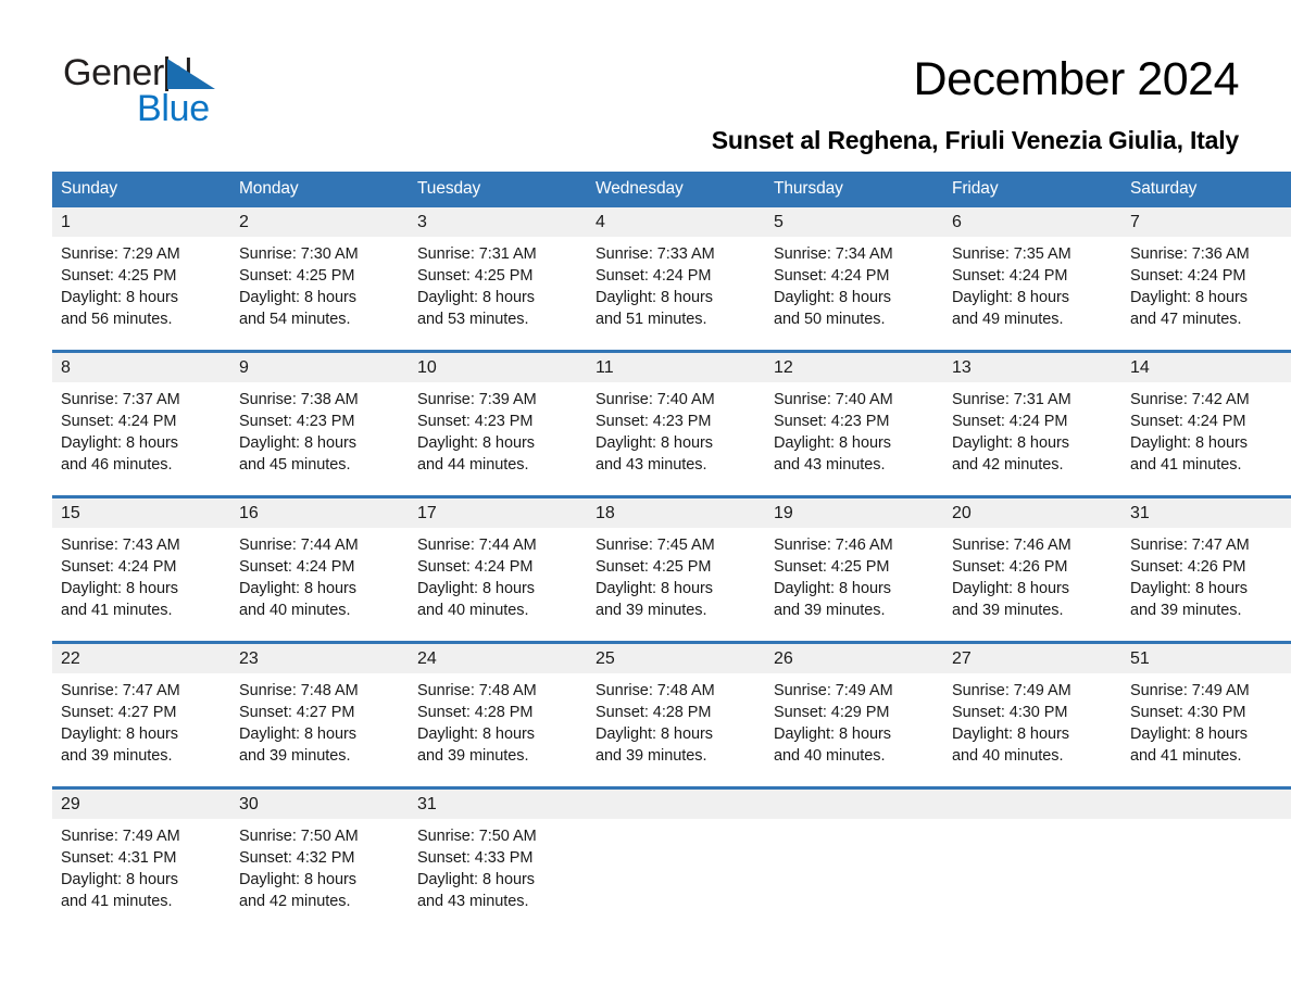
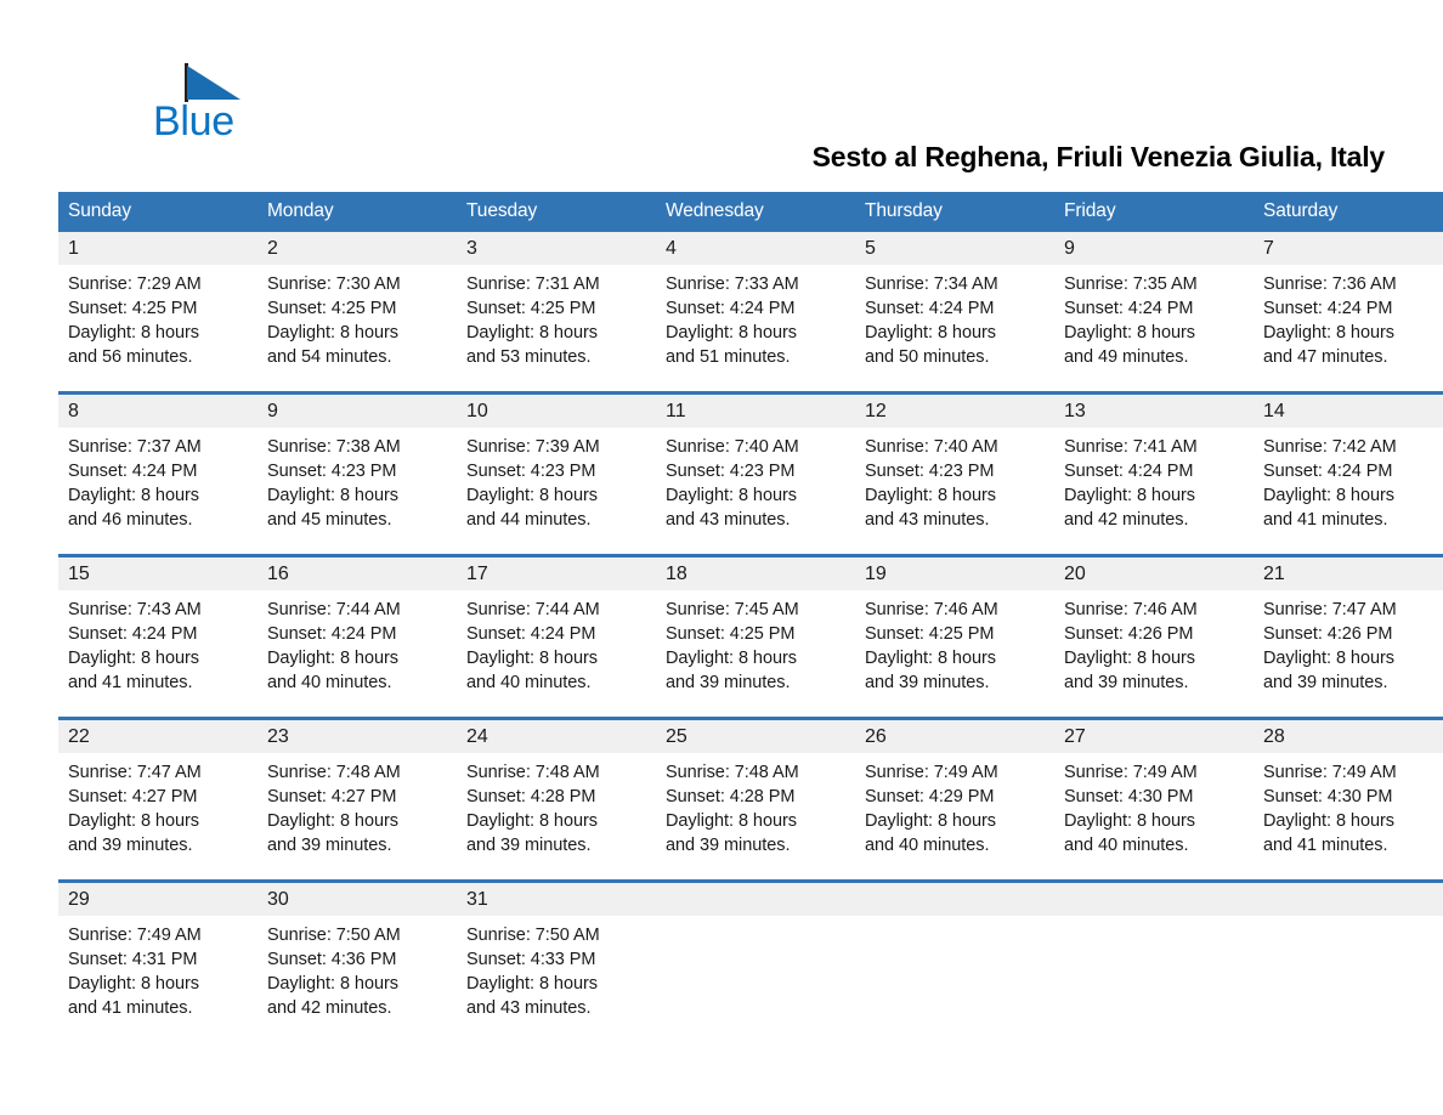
- General
  Blue
- December 2024
- Sunset al Reghena, Friuli Venezia Giulia, Italy
+ Sesto al Reghena, Friuli Venezia Giulia, Italy
  Sunday	Monday	Tuesday	Wednesday	Thursday	Friday	Saturday
- 1Sunrise: 7:29 AMSunset: 4:25 PMDaylight: 8 hoursand 56 minutes.	2Sunrise: 7:30 AMSunset: 4:25 PMDaylight: 8 hoursand 54 minutes.	3Sunrise: 7:31 AMSunset: 4:25 PMDaylight: 8 hoursand 53 minutes.	4Sunrise: 7:33 AMSunset: 4:24 PMDaylight: 8 hoursand 51 minutes.	5Sunrise: 7:34 AMSunset: 4:24 PMDaylight: 8 hoursand 50 minutes.	6Sunrise: 7:35 AMSunset: 4:24 PMDaylight: 8 hoursand 49 minutes.	7Sunrise: 7:36 AMSunset: 4:24 PMDaylight: 8 hoursand 47 minutes.
+ 1Sunrise: 7:29 AMSunset: 4:25 PMDaylight: 8 hoursand 56 minutes.	2Sunrise: 7:30 AMSunset: 4:25 PMDaylight: 8 hoursand 54 minutes.	3Sunrise: 7:31 AMSunset: 4:25 PMDaylight: 8 hoursand 53 minutes.	4Sunrise: 7:33 AMSunset: 4:24 PMDaylight: 8 hoursand 51 minutes.	5Sunrise: 7:34 AMSunset: 4:24 PMDaylight: 8 hoursand 50 minutes.	9Sunrise: 7:35 AMSunset: 4:24 PMDaylight: 8 hoursand 49 minutes.	7Sunrise: 7:36 AMSunset: 4:24 PMDaylight: 8 hoursand 47 minutes.
- 8Sunrise: 7:37 AMSunset: 4:24 PMDaylight: 8 hoursand 46 minutes.	9Sunrise: 7:38 AMSunset: 4:23 PMDaylight: 8 hoursand 45 minutes.	10Sunrise: 7:39 AMSunset: 4:23 PMDaylight: 8 hoursand 44 minutes.	11Sunrise: 7:40 AMSunset: 4:23 PMDaylight: 8 hoursand 43 minutes.	12Sunrise: 7:40 AMSunset: 4:23 PMDaylight: 8 hoursand 43 minutes.	13Sunrise: 7:31 AMSunset: 4:24 PMDaylight: 8 hoursand 42 minutes.	14Sunrise: 7:42 AMSunset: 4:24 PMDaylight: 8 hoursand 41 minutes.
+ 8Sunrise: 7:37 AMSunset: 4:24 PMDaylight: 8 hoursand 46 minutes.	9Sunrise: 7:38 AMSunset: 4:23 PMDaylight: 8 hoursand 45 minutes.	10Sunrise: 7:39 AMSunset: 4:23 PMDaylight: 8 hoursand 44 minutes.	11Sunrise: 7:40 AMSunset: 4:23 PMDaylight: 8 hoursand 43 minutes.	12Sunrise: 7:40 AMSunset: 4:23 PMDaylight: 8 hoursand 43 minutes.	13Sunrise: 7:41 AMSunset: 4:24 PMDaylight: 8 hoursand 42 minutes.	14Sunrise: 7:42 AMSunset: 4:24 PMDaylight: 8 hoursand 41 minutes.
- 15Sunrise: 7:43 AMSunset: 4:24 PMDaylight: 8 hoursand 41 minutes.	16Sunrise: 7:44 AMSunset: 4:24 PMDaylight: 8 hoursand 40 minutes.	17Sunrise: 7:44 AMSunset: 4:24 PMDaylight: 8 hoursand 40 minutes.	18Sunrise: 7:45 AMSunset: 4:25 PMDaylight: 8 hoursand 39 minutes.	19Sunrise: 7:46 AMSunset: 4:25 PMDaylight: 8 hoursand 39 minutes.	20Sunrise: 7:46 AMSunset: 4:26 PMDaylight: 8 hoursand 39 minutes.	31Sunrise: 7:47 AMSunset: 4:26 PMDaylight: 8 hoursand 39 minutes.
+ 15Sunrise: 7:43 AMSunset: 4:24 PMDaylight: 8 hoursand 41 minutes.	16Sunrise: 7:44 AMSunset: 4:24 PMDaylight: 8 hoursand 40 minutes.	17Sunrise: 7:44 AMSunset: 4:24 PMDaylight: 8 hoursand 40 minutes.	18Sunrise: 7:45 AMSunset: 4:25 PMDaylight: 8 hoursand 39 minutes.	19Sunrise: 7:46 AMSunset: 4:25 PMDaylight: 8 hoursand 39 minutes.	20Sunrise: 7:46 AMSunset: 4:26 PMDaylight: 8 hoursand 39 minutes.	21Sunrise: 7:47 AMSunset: 4:26 PMDaylight: 8 hoursand 39 minutes.
- 22Sunrise: 7:47 AMSunset: 4:27 PMDaylight: 8 hoursand 39 minutes.	23Sunrise: 7:48 AMSunset: 4:27 PMDaylight: 8 hoursand 39 minutes.	24Sunrise: 7:48 AMSunset: 4:28 PMDaylight: 8 hoursand 39 minutes.	25Sunrise: 7:48 AMSunset: 4:28 PMDaylight: 8 hoursand 39 minutes.	26Sunrise: 7:49 AMSunset: 4:29 PMDaylight: 8 hoursand 40 minutes.	27Sunrise: 7:49 AMSunset: 4:30 PMDaylight: 8 hoursand 40 minutes.	51Sunrise: 7:49 AMSunset: 4:30 PMDaylight: 8 hoursand 41 minutes.
+ 22Sunrise: 7:47 AMSunset: 4:27 PMDaylight: 8 hoursand 39 minutes.	23Sunrise: 7:48 AMSunset: 4:27 PMDaylight: 8 hoursand 39 minutes.	24Sunrise: 7:48 AMSunset: 4:28 PMDaylight: 8 hoursand 39 minutes.	25Sunrise: 7:48 AMSunset: 4:28 PMDaylight: 8 hoursand 39 minutes.	26Sunrise: 7:49 AMSunset: 4:29 PMDaylight: 8 hoursand 40 minutes.	27Sunrise: 7:49 AMSunset: 4:30 PMDaylight: 8 hoursand 40 minutes.	28Sunrise: 7:49 AMSunset: 4:30 PMDaylight: 8 hoursand 41 minutes.
- 29Sunrise: 7:49 AMSunset: 4:31 PMDaylight: 8 hoursand 41 minutes.	30Sunrise: 7:50 AMSunset: 4:32 PMDaylight: 8 hoursand 42 minutes.	31Sunrise: 7:50 AMSunset: 4:33 PMDaylight: 8 hoursand 43 minutes.
+ 29Sunrise: 7:49 AMSunset: 4:31 PMDaylight: 8 hoursand 41 minutes.	30Sunrise: 7:50 AMSunset: 4:36 PMDaylight: 8 hoursand 42 minutes.	31Sunrise: 7:50 AMSunset: 4:33 PMDaylight: 8 hoursand 43 minutes.
